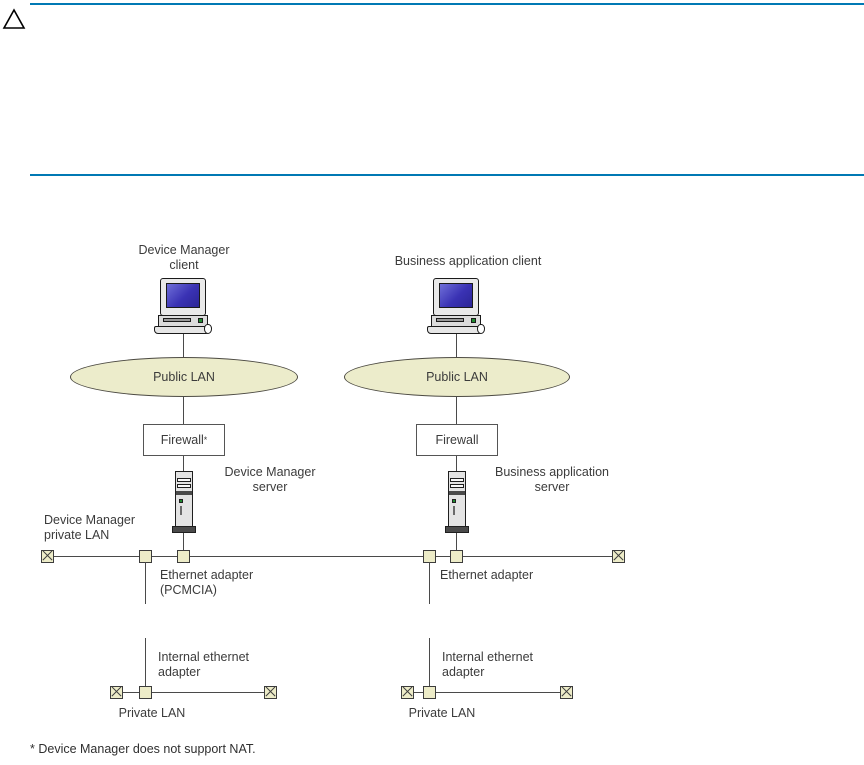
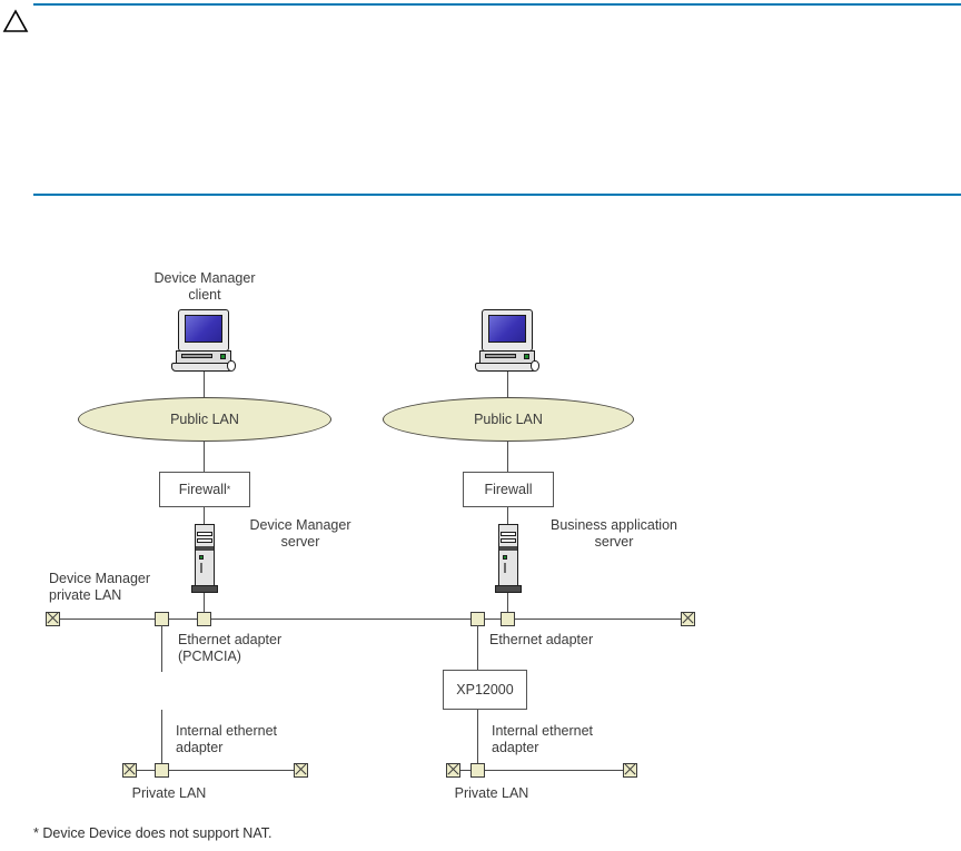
  Device Manager
  client
  Public LAN
  Firewall
  *
  Device Manager
  server
  Device Manager
  private LAN
  Ethernet adapter
  (PCMCIA)
  Internal ethernet
  adapter
  Private LAN
- Business application client
  Public LAN
  Firewall
  Business application
  server
  Ethernet adapter
+ XP12000
  Internal ethernet
  adapter
  Private LAN
- * Device Manager does not support NAT.
+ * Device Device does not support NAT.
